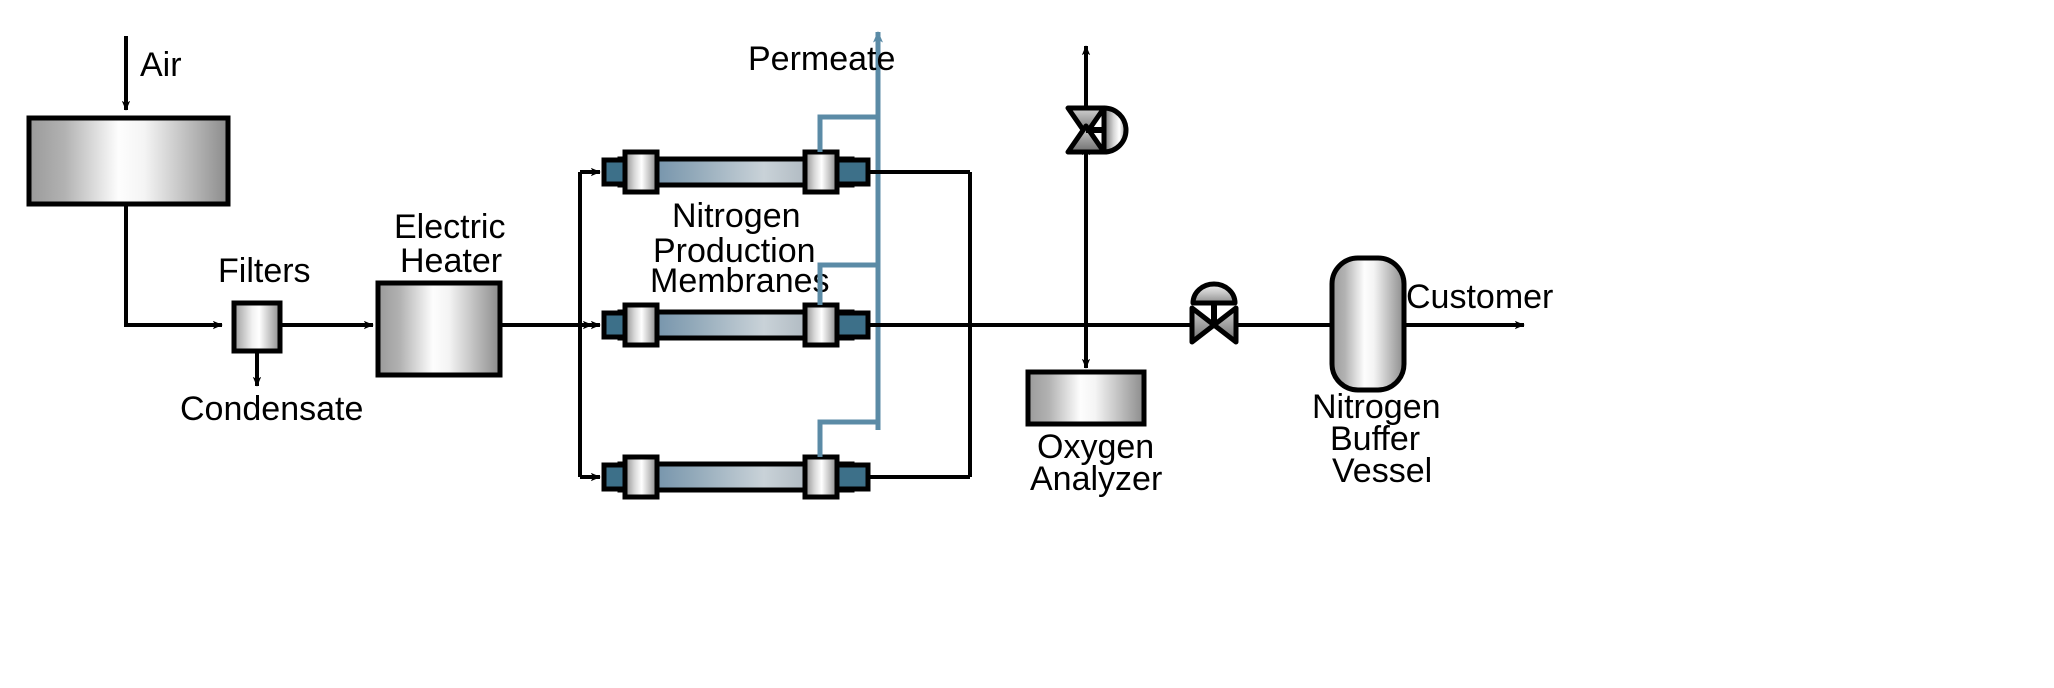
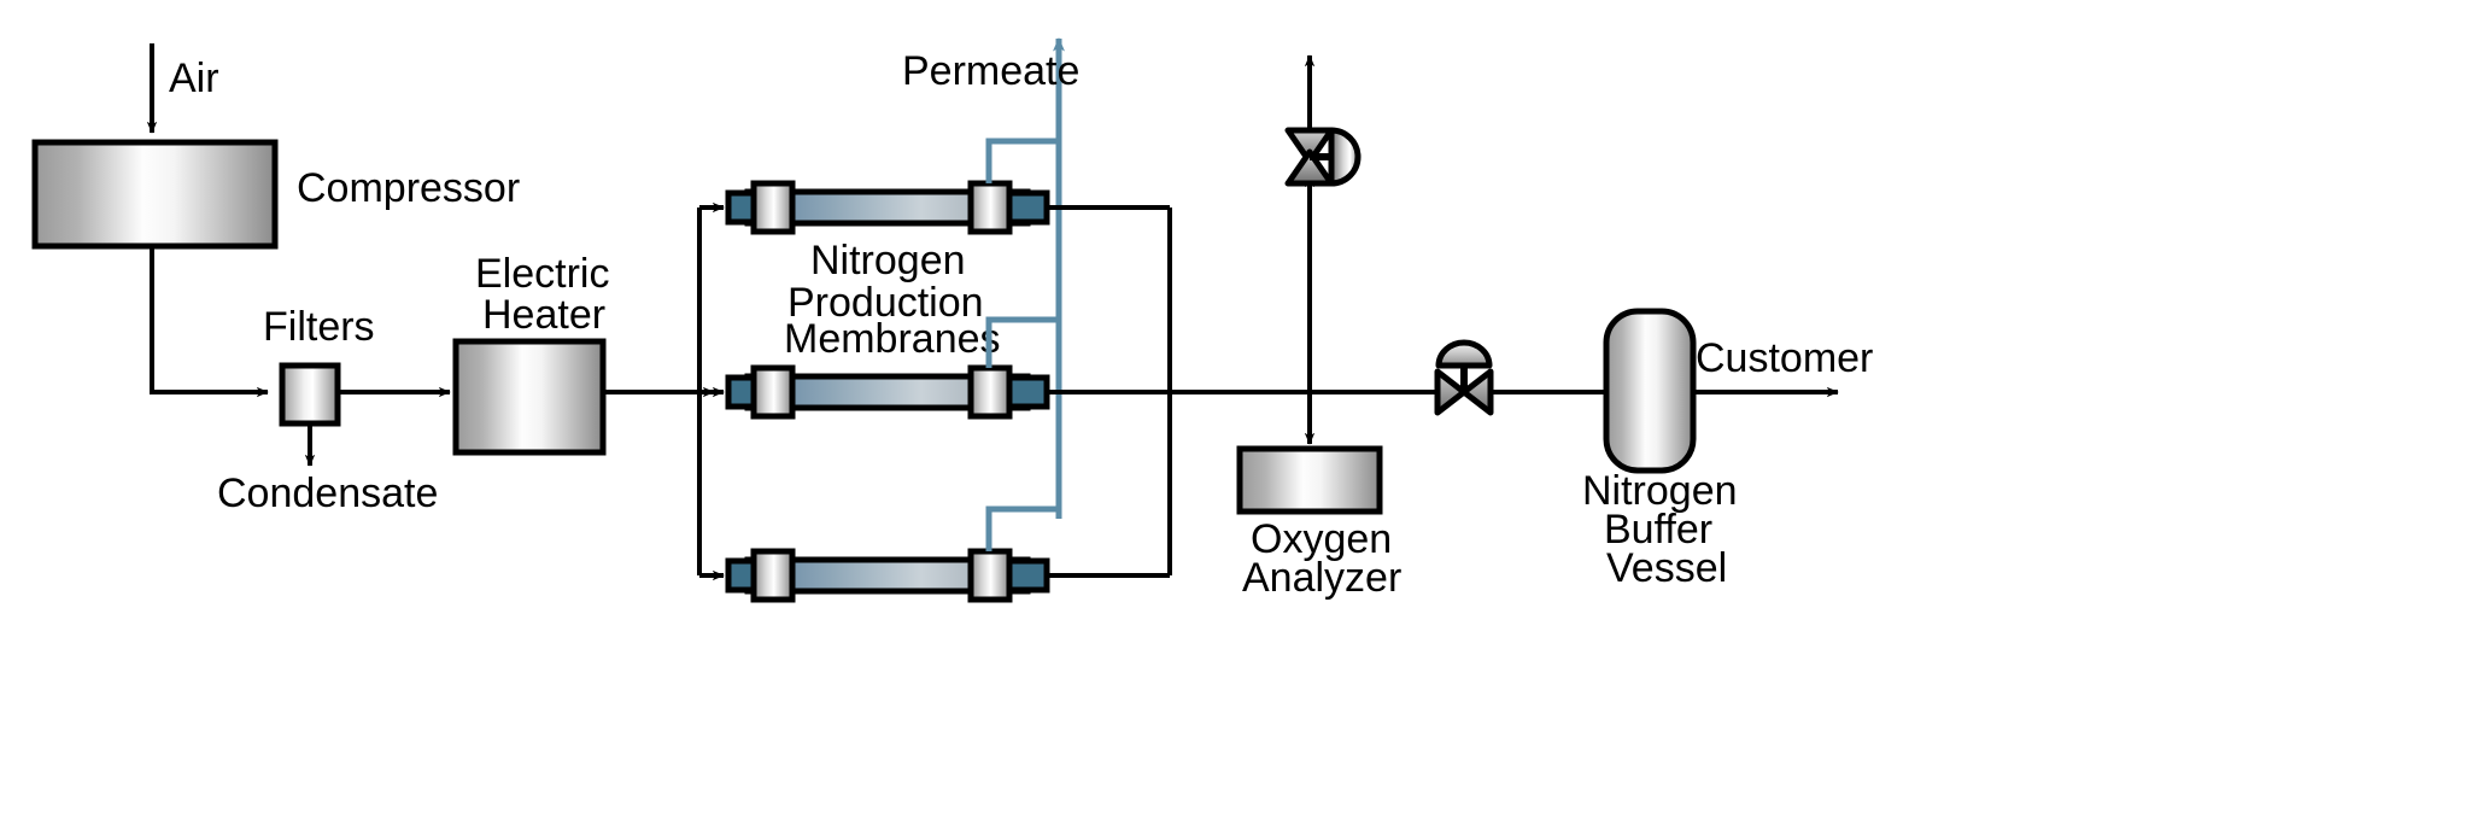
  Air
+ Compressor
  Filters
  Condensate
  Electric
  Heater
  Nitrogen
  Production
  Membrane
  Permeate
  Oxygen
  Analyzer
  Nitrogen
  Buffer
  Vessel
  Customer
